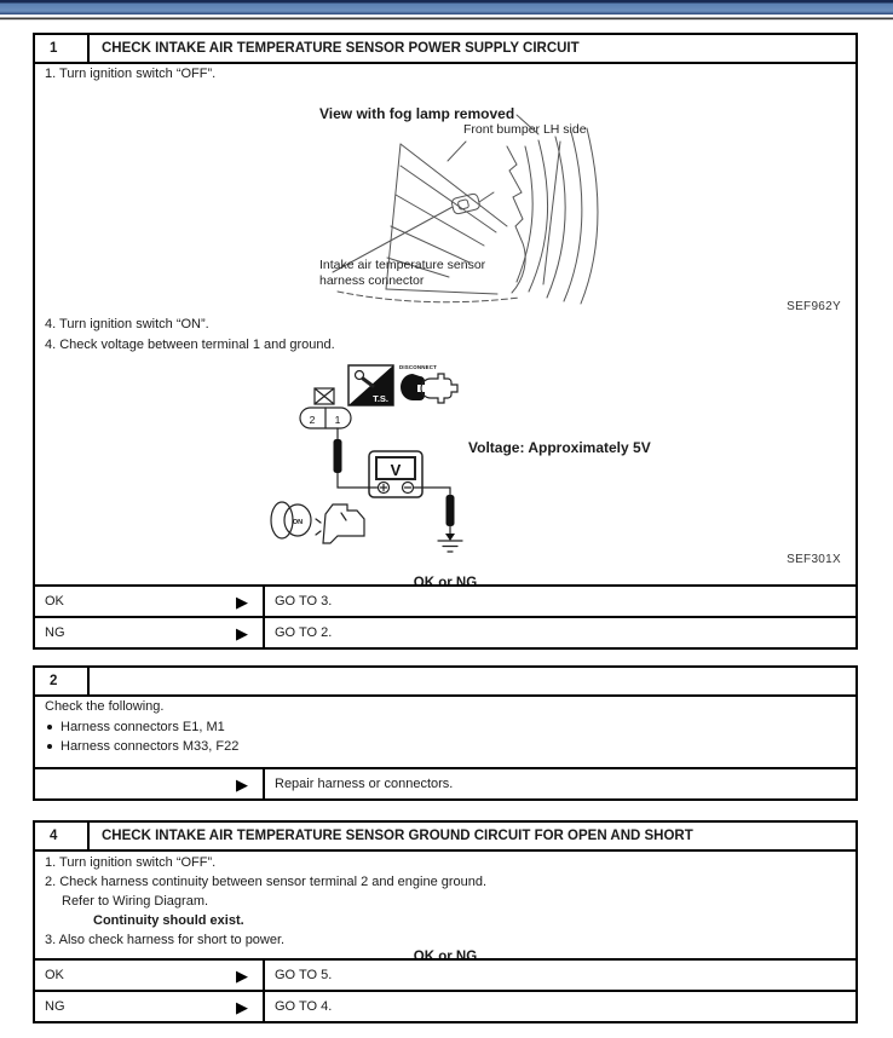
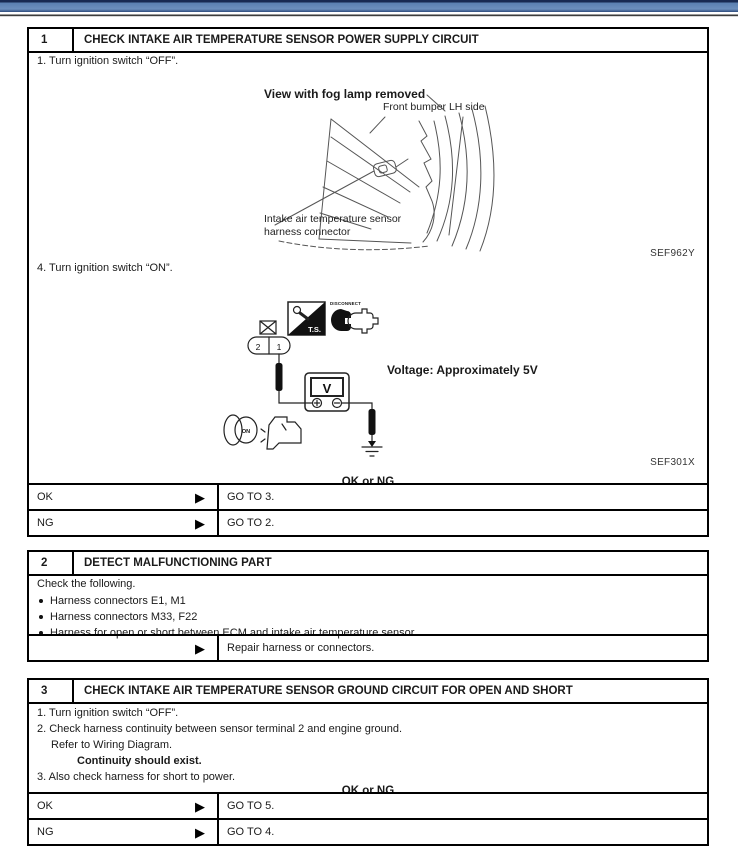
  1
  CHECK INTAKE AIR TEMPERATURE SENSOR POWER SUPPLY CIRCUIT
  1. Turn ignition switch “OFF”.
  View with fog lamp removed
  Front bumper LH side
  Intake air temperature sensor
  harness connector
  SEF962Y
  4. Turn ignition switch “ON”.
- 4. Check voltage between terminal 1 and ground.
  T.S.
  2
  1
  V
  Voltage: Approximately 5V
  SEF301X
  OK or NG
  OK
  ▶
  GO TO 3.
  NG
  ▶
  GO TO 2.
  2
+ DETECT MALFUNCTIONING PART
  Check the following.
  Harness connectors E1, M1
  Harness connectors M33, F22
+ Harness for open or short between ECM and intake air temperature sensor
  ▶
  Repair harness or connectors.
- 4
+ 3
  CHECK INTAKE AIR TEMPERATURE SENSOR GROUND CIRCUIT FOR OPEN AND SHORT
  1. Turn ignition switch “OFF”.
  2. Check harness continuity between sensor terminal 2 and engine ground.
  Refer to Wiring Diagram.
  Continuity should exist.
  3. Also check harness for short to power.
  OK or NG
  OK
  ▶
  GO TO 5.
  NG
  ▶
  GO TO 4.
